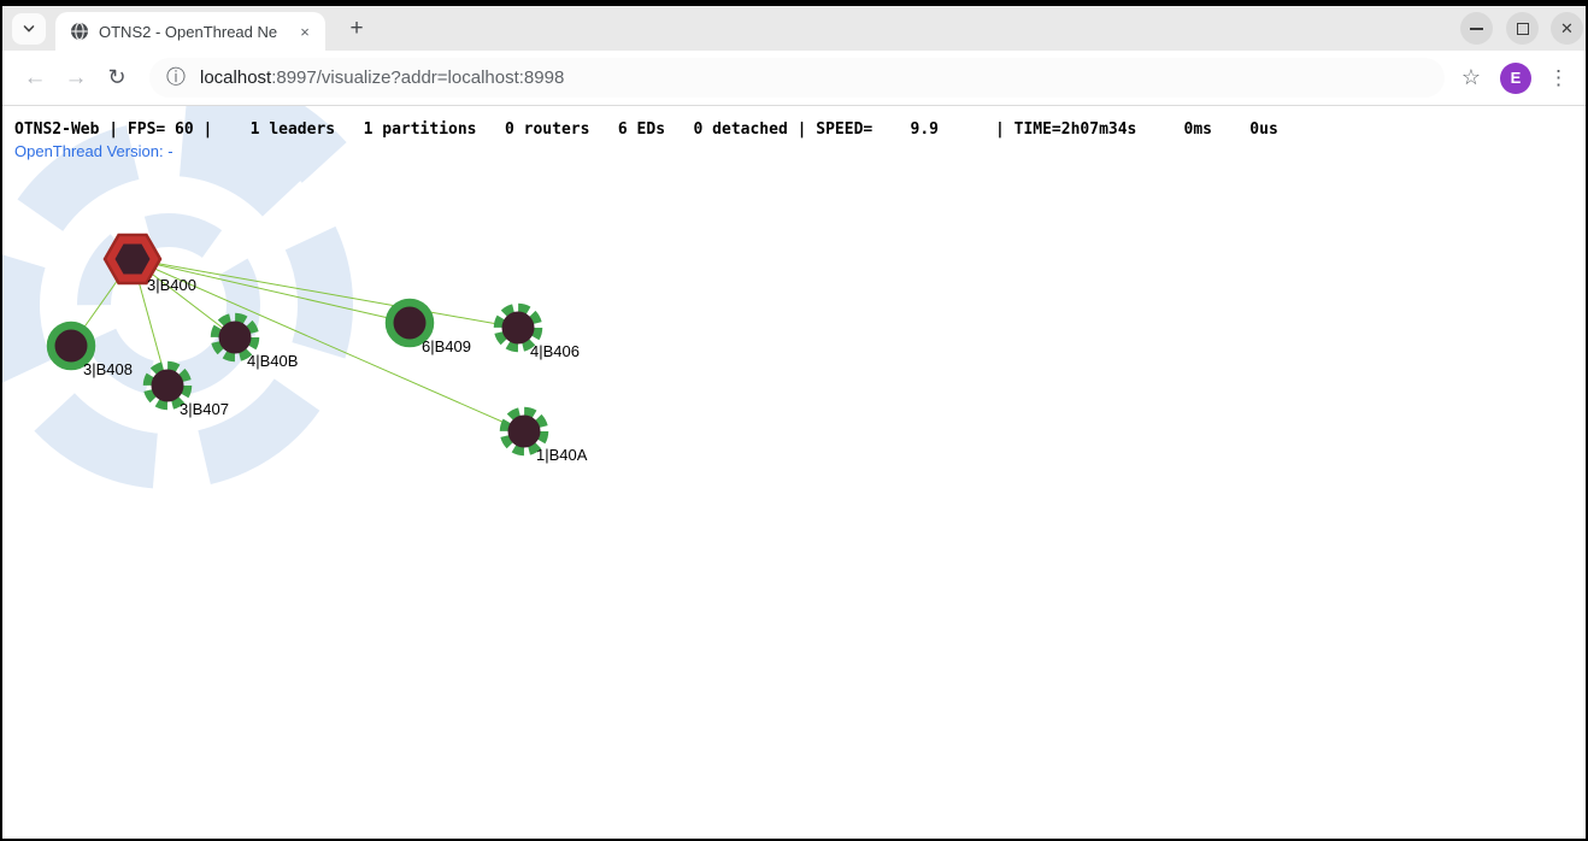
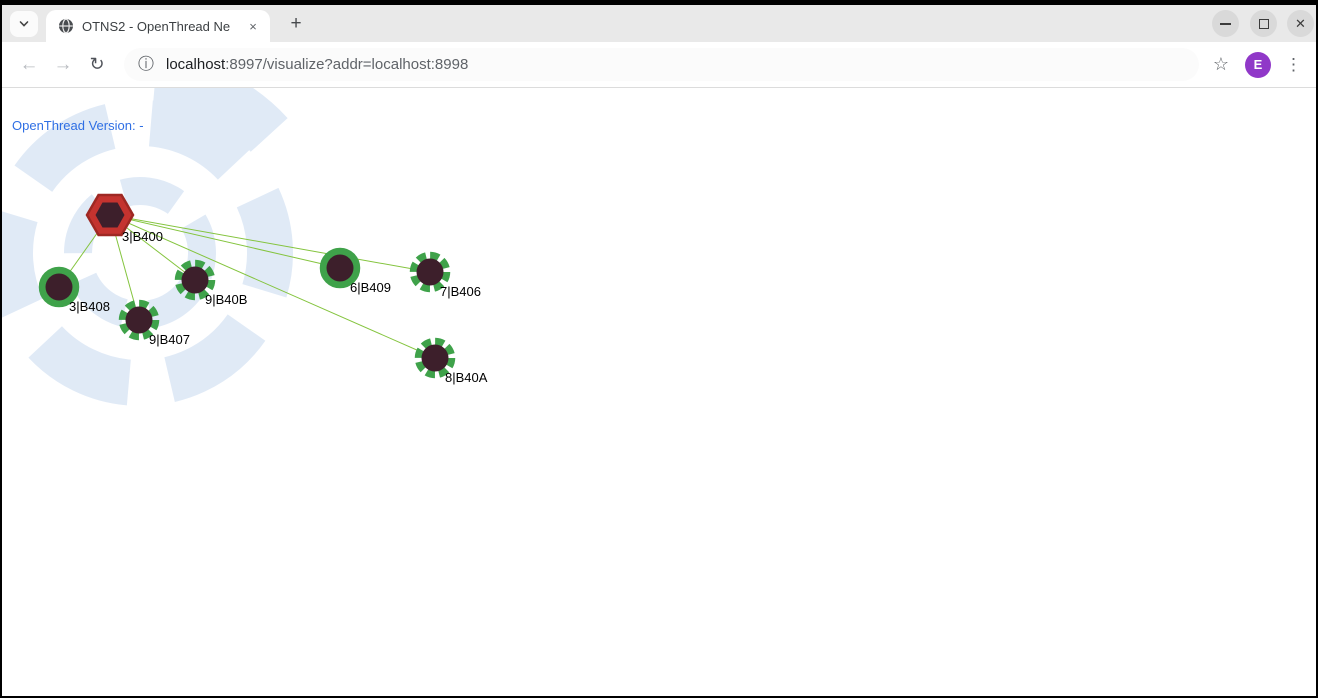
  OTNS2 - OpenThread Ne
  ×
  +
  ✕
  ←
  →
  ↻
  ⓘ
  localhost:8997/visualize?addr=localhost:8998
  ☆
  E
  ⋮
- OTNS2-Web | FPS= 60 | 1 leaders 1 partitions 0 routers 6 EDs 0 detached | SPEED= 9.9 | TIME=2h07m34s 0ms 0us
  OpenThread Version: -
  3|B400
  3|B408
- 3|B407
+ 9|B407
- 4|B40B
+ 9|B40B
  6|B409
- 4|B406
+ 7|B406
- 1|B40A
+ 8|B40A
